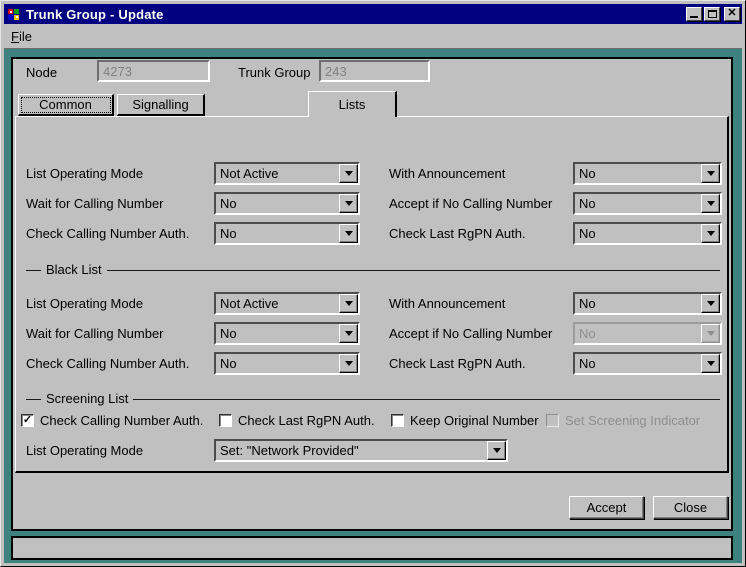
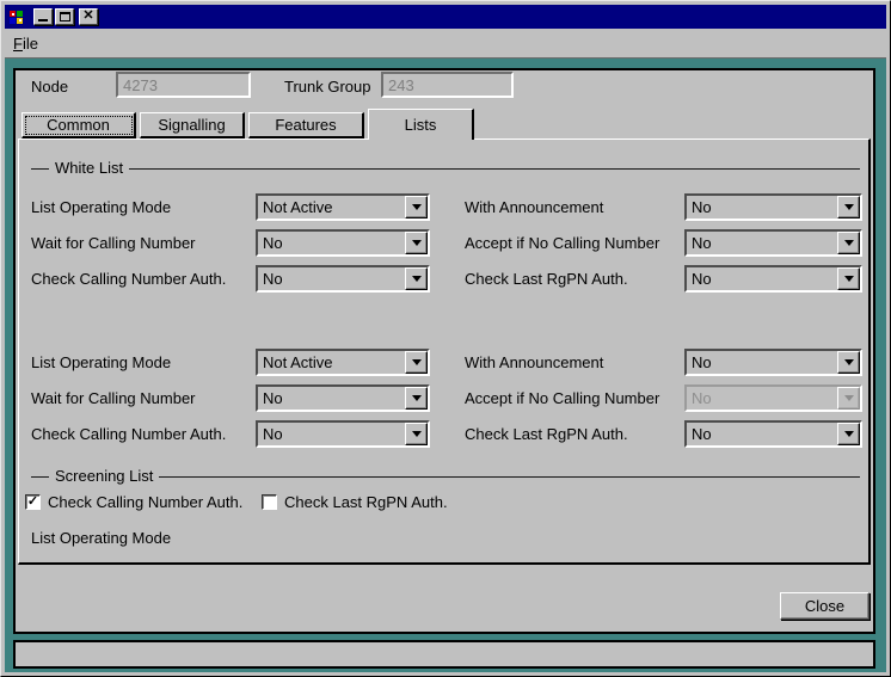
- Trunk Group - Update
  ✕
  File
  Node
  4273
  Trunk Group
  243
  Common
  Signalling
+ Features
  Lists
+ White List
  List Operating Mode
  Not Active
  With Announcement
  No
  Wait for Calling Number
  No
  Accept if No Calling Number
  No
  Check Calling Number Auth.
  No
  Check Last RgPN Auth.
  No
- Black List
  List Operating Mode
  Not Active
  With Announcement
  No
  Wait for Calling Number
  No
  Accept if No Calling Number
  No
  Check Calling Number Auth.
  No
  Check Last RgPN Auth.
  No
  Screening List
  ✓
  Check Calling Number Auth.
  Check Last RgPN Auth.
- Keep Original Number
- Set Screening Indicator
  List Operating Mode
- Set: "Network Provided"
- Accept
  Close
